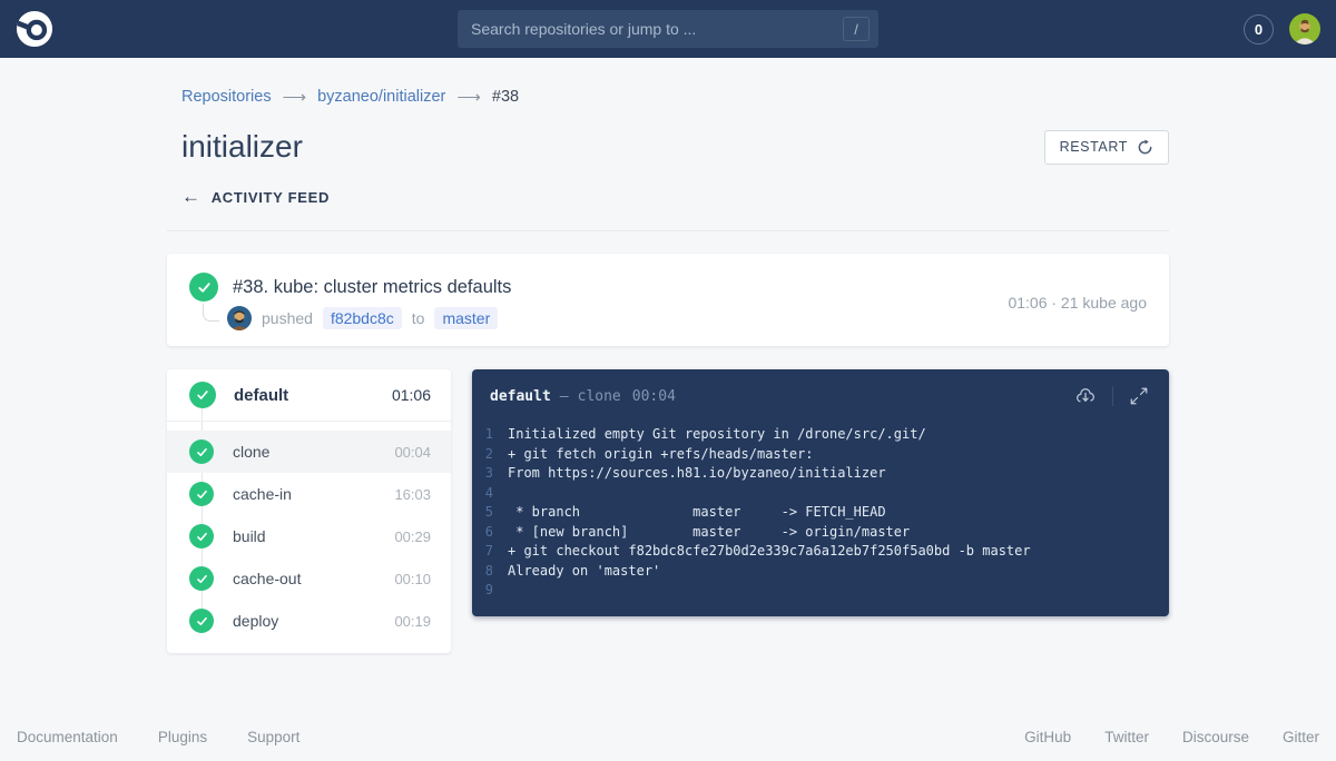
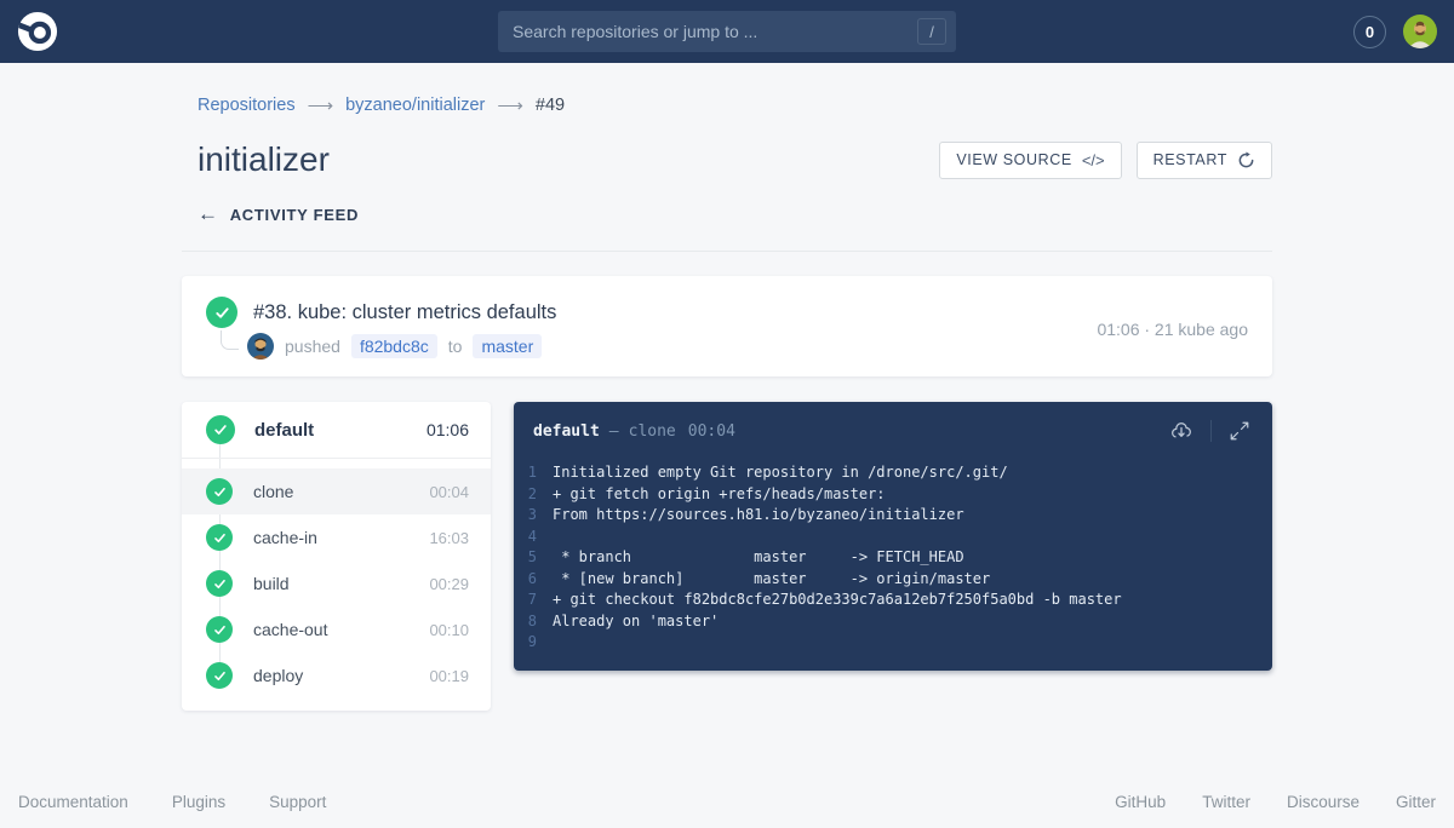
  Search repositories or jump to ...
  /
  0
  Repositories
  ⟶
  byzaneo/initializer
  ⟶
- #38
+ #49
  initializer
+ VIEW SOURCE
+ </>
  RESTART
  ←
  ACTIVITY FEED
  #38. kube: cluster metrics defaults
  pushed
  f82bdc8c
  to
  master
  01:06 · 21 kube ago
  default
  01:06
  clone
  00:04
  cache-in
  16:03
  build
  00:29
  cache-out
  00:10
  deploy
  00:19
  default
  —
  clone
  00:04
  1
  Initialized empty Git repository in /drone/src/.git/
  2
  + git fetch origin +refs/heads/master:
  3
  From https://sources.h81.io/byzaneo/initializer
  4
  5
  * branch master -> FETCH_HEAD
  6
  * [new branch] master -> origin/master
  7
  + git checkout f82bdc8cfe27b0d2e339c7a6a12eb7f250f5a0bd -b master
  8
  Already on 'master'
  9
  Documentation
  Plugins
  Support
  GitHub
  Twitter
  Discourse
  Gitter
